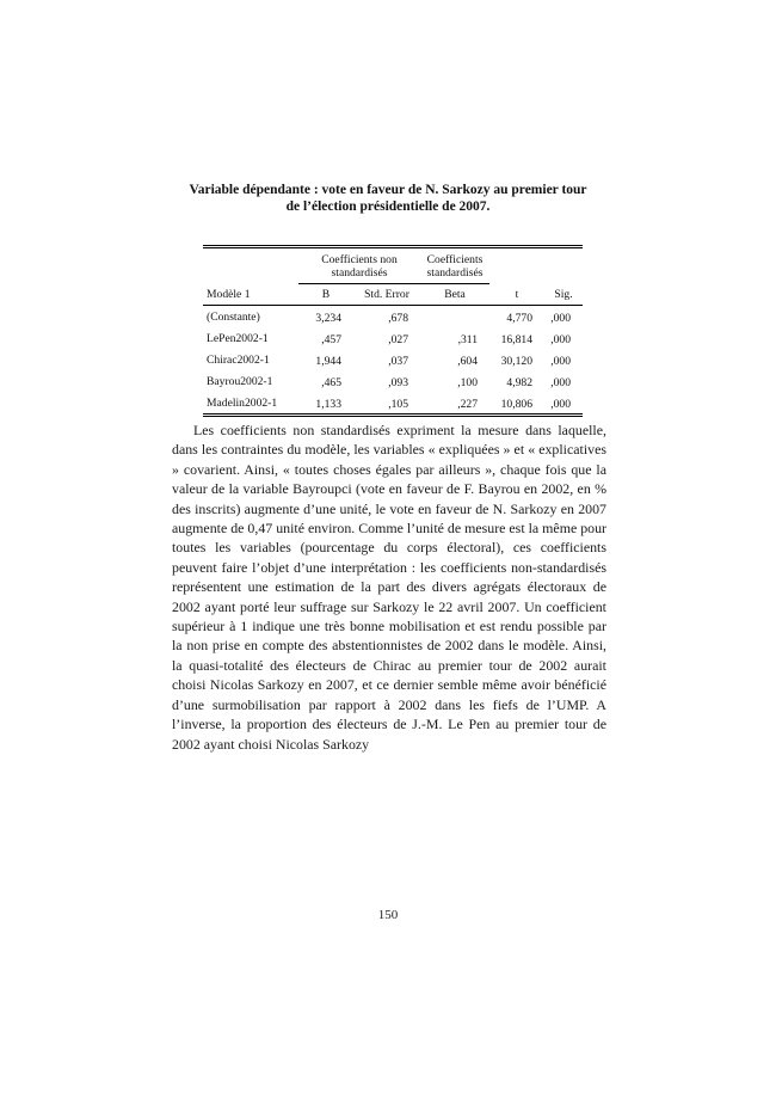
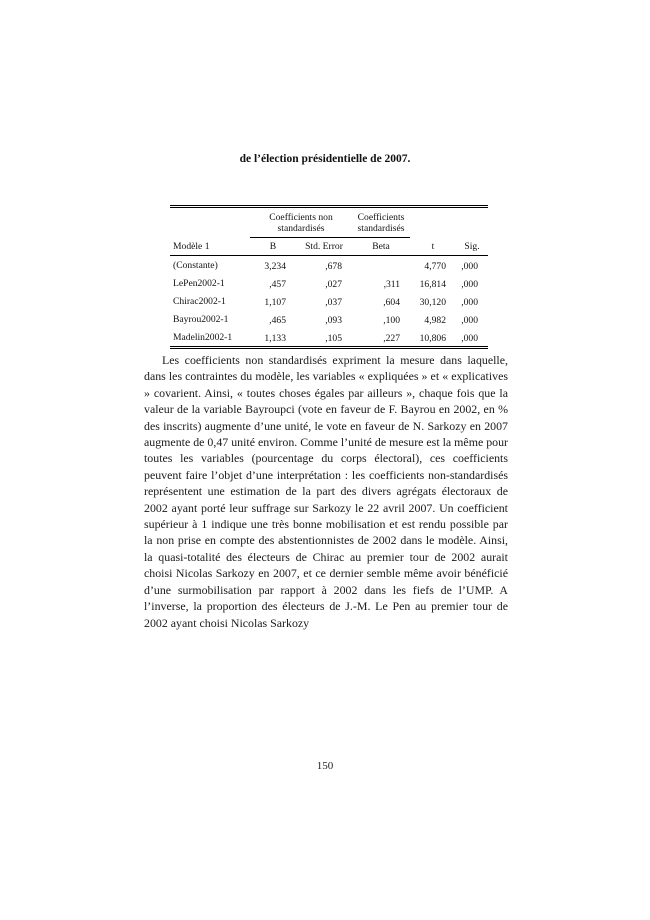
- Variable dépendante : vote en faveur de N. Sarkozy au premier tour
  de l’élection présidentielle de 2007.
  	Coefficients non standardisés	Coefficients standardisés
  Modèle 1	B	Std. Error	Beta	t	Sig.
  (Constante)	3,234	,678		4,770	,000
  LePen2002-1	,457	,027	,311	16,814	,000
- Chirac2002-1	1,944	,037	,604	30,120	,000
+ Chirac2002-1	1,107	,037	,604	30,120	,000
  Bayrou2002-1	,465	,093	,100	4,982	,000
  Madelin2002-1	1,133	,105	,227	10,806	,000
  Les coefficients non standardisés expriment la mesure dans laquelle, dans les contraintes du modèle, les variables « expliquées » et « explicatives » covarient. Ainsi, « toutes choses égales par ailleurs », chaque fois que la valeur de la variable Bayroupci (vote en faveur de F. Bayrou en 2002, en % des inscrits) augmente d’une unité, le vote en faveur de N. Sarkozy en 2007 augmente de 0,47 unité environ. Comme l’unité de mesure est la même pour toutes les variables (pourcentage du corps électoral), ces coefficients peuvent faire l’objet d’une interprétation : les coefficients non-standardisés représentent une estimation de la part des divers agrégats électoraux de 2002 ayant porté leur suffrage sur Sarkozy le 22 avril 2007. Un coefficient supérieur à 1 indique une très bonne mobilisation et est rendu possible par la non prise en compte des abstentionnistes de 2002 dans le modèle. Ainsi, la quasi-totalité des électeurs de Chirac au premier tour de 2002 aurait choisi Nicolas Sarkozy en 2007, et ce dernier semble même avoir bénéficié d’une surmobilisation par rapport à 2002 dans les fiefs de l’UMP. A l’inverse, la proportion des électeurs de J.-M. Le Pen au premier tour de 2002 ayant choisi Nicolas Sarkozy
  150
